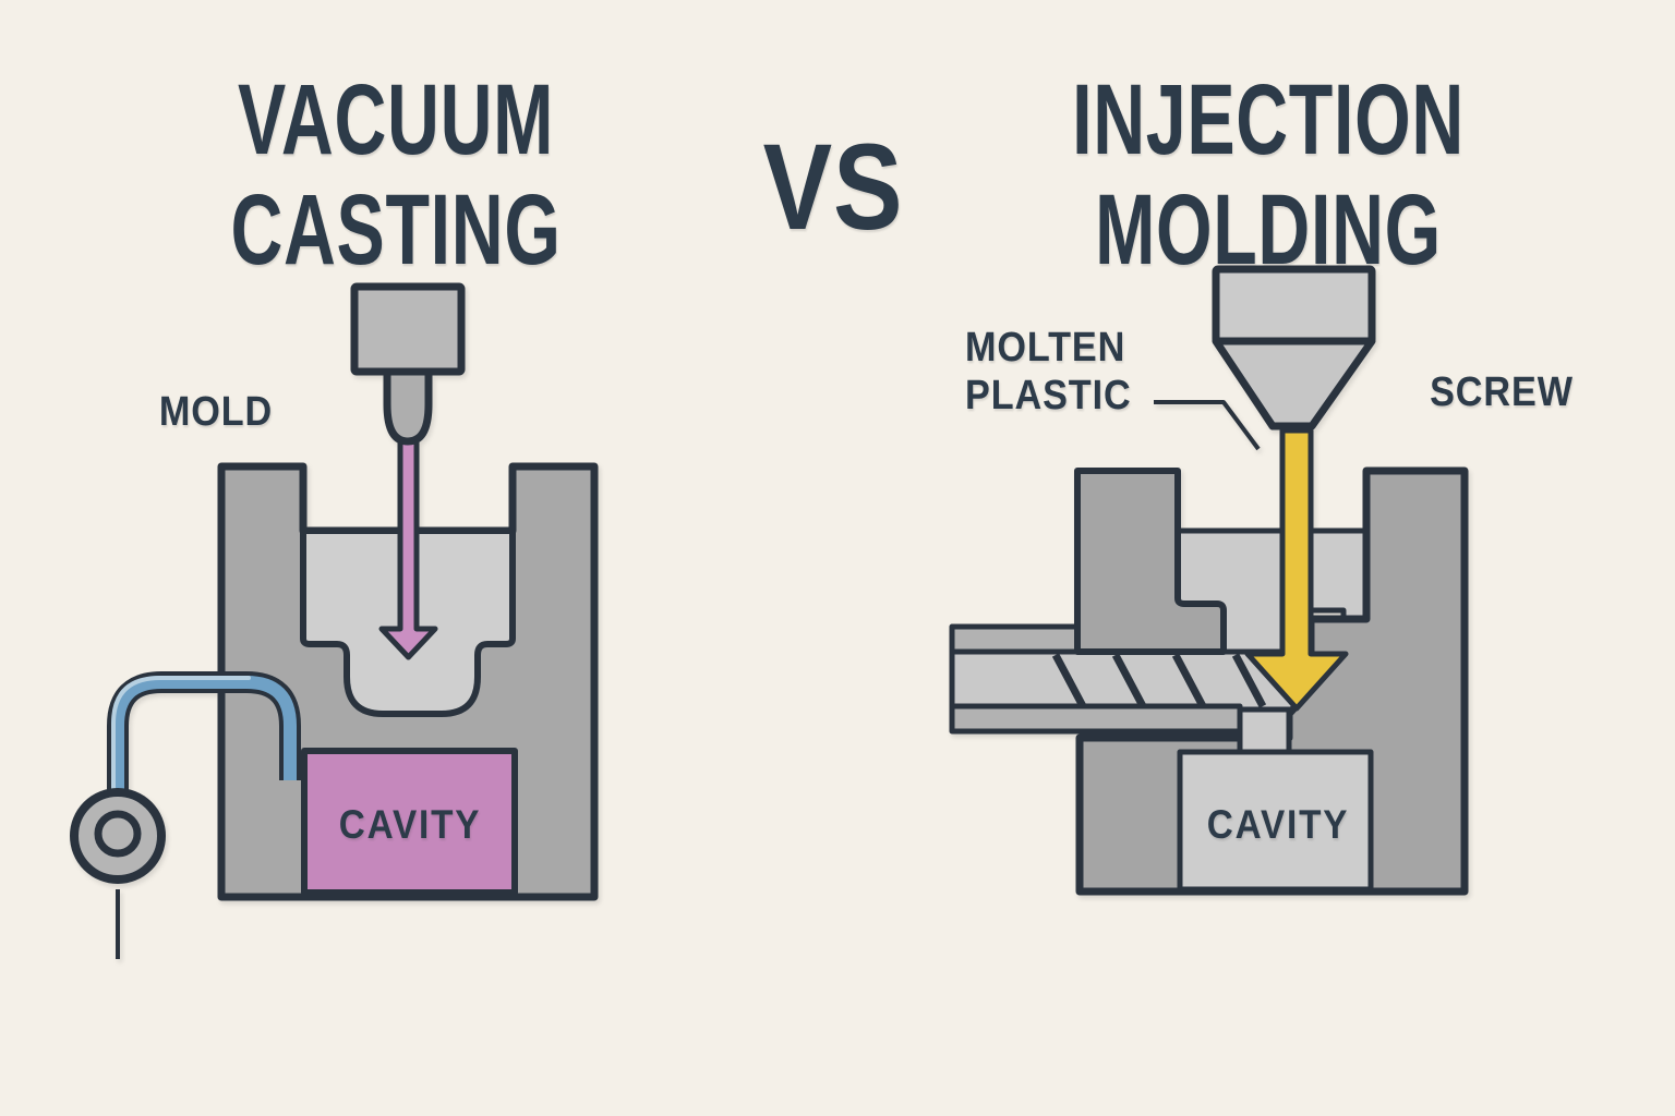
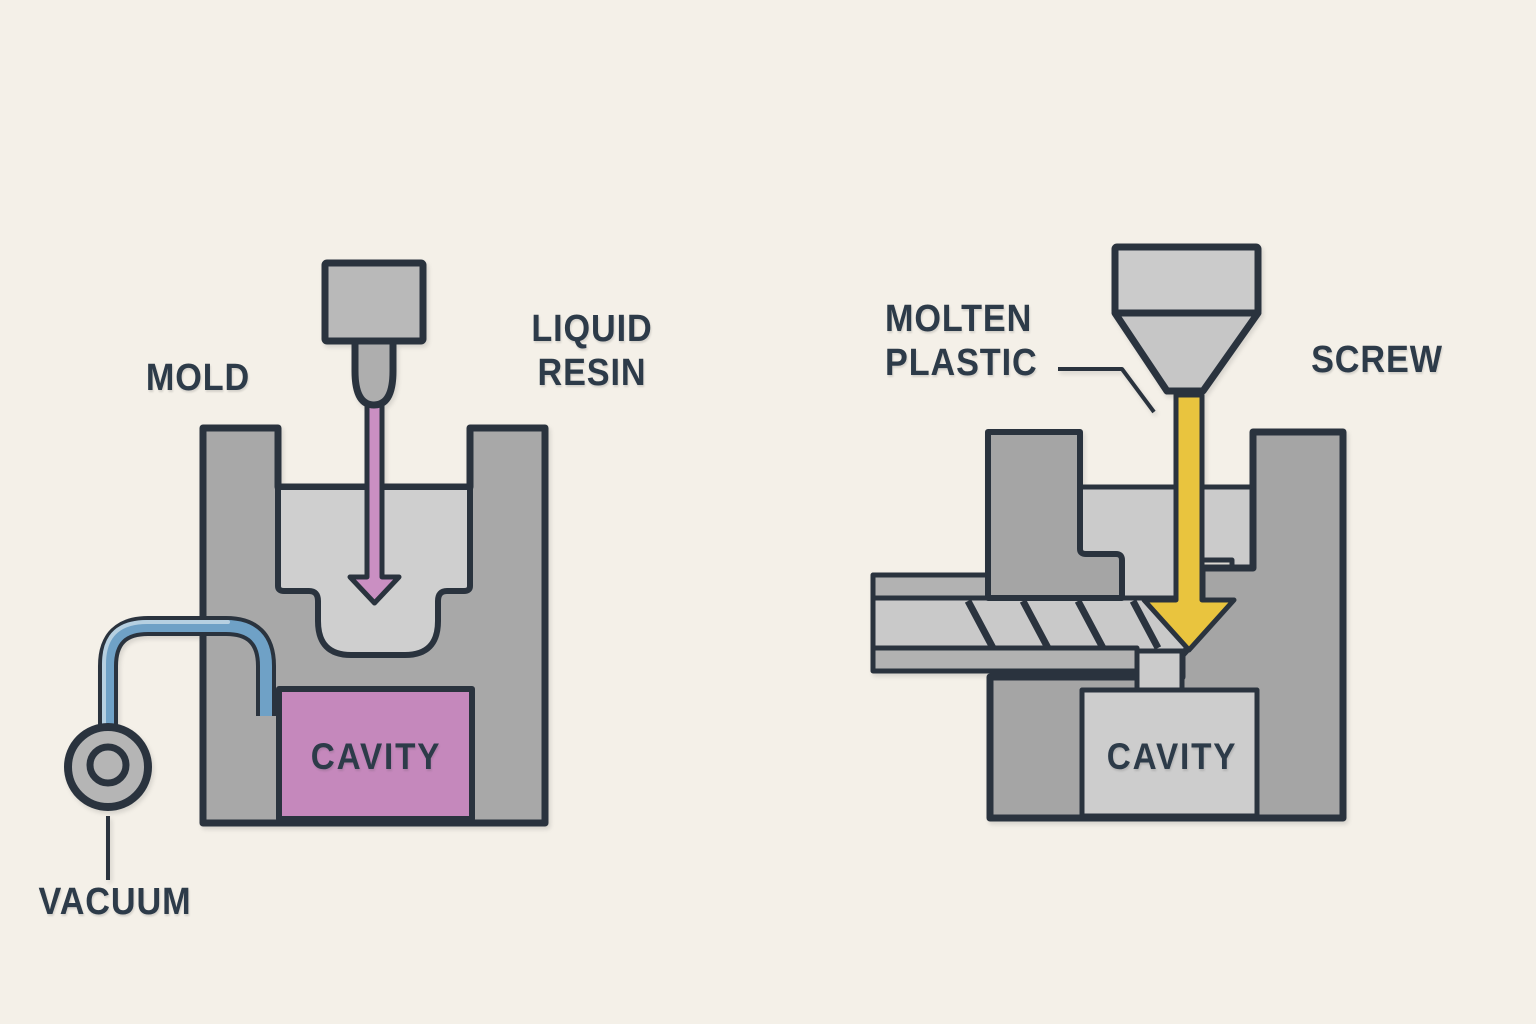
- VACUUM CASTING
- VS
- INJECTION MOLDING
  MOLD
+ LIQUID RESIN
  CAVITY
+ VACUUM
  MOLTEN PLASTIC
  SCREW
  CAVITY
